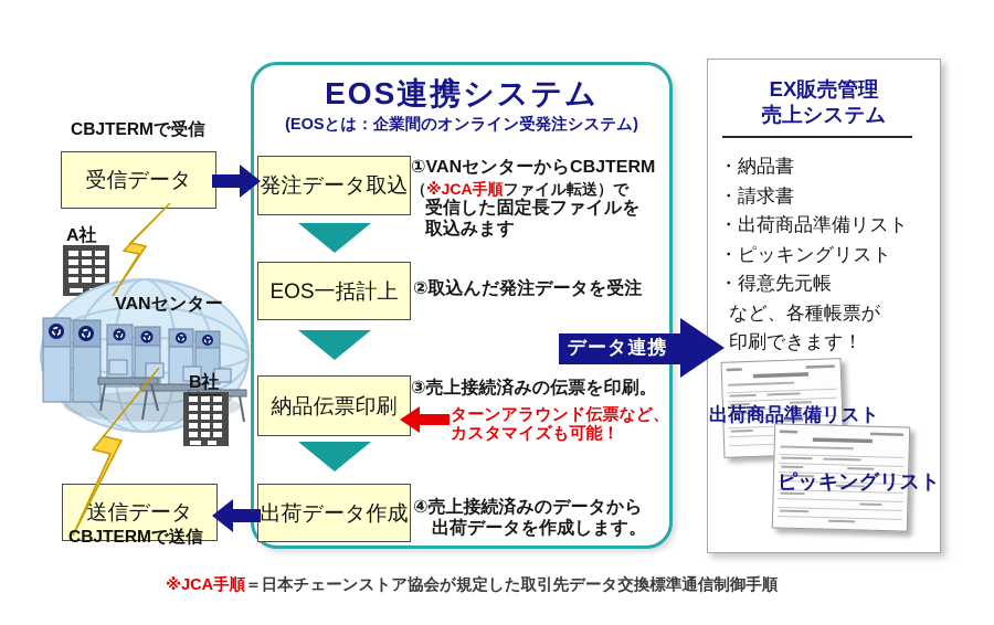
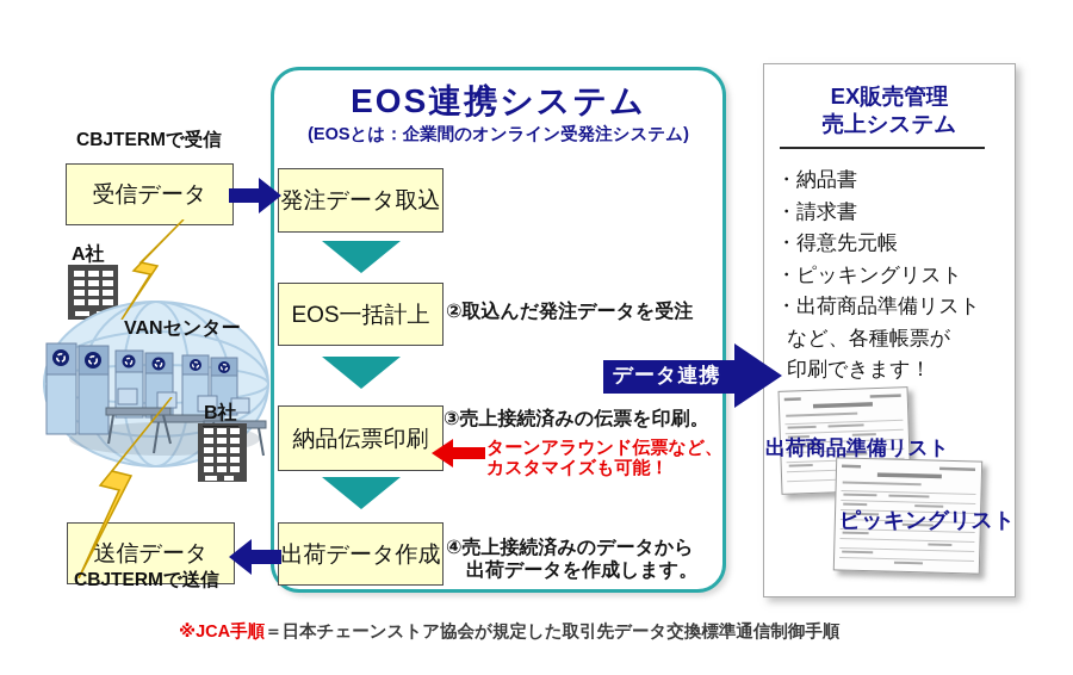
  CBJTERMで受信
  受信データ
  A社
  VANセンター
  B社
  CBJTERMで送信
  送信データ
  EOS連携システム
  (EOSとは：企業間のオンライン受発注システム)
  発注データ取込
  EOS一括計上
  納品伝票印刷
  出荷データ作成
- ①VANセンターからCBJTERM
- （※JCA手順ファイル転送）で
- 受信した固定長ファイルを
- 取込みます
  ②取込んだ発注データを受注
  ③売上接続済みの伝票を印刷。
  ターンアラウンド伝票など、
  カスタマイズも可能！
  ④売上接続済みのデータから
  出荷データを作成します。
  データ連携
  EX販売管理
  売上システム
  ・納品書
  ・請求書
- ・出荷商品準備リスト
+ ・得意先元帳
  ・ピッキングリスト
- ・得意先元帳
+ ・出荷商品準備リスト
  など、各種帳票が
  印刷できます！
  出荷商品準備リスト
  ピッキングリスト
  ※JCA手順＝日本チェーンストア協会が規定した取引先データ交換標準通信制御手順
